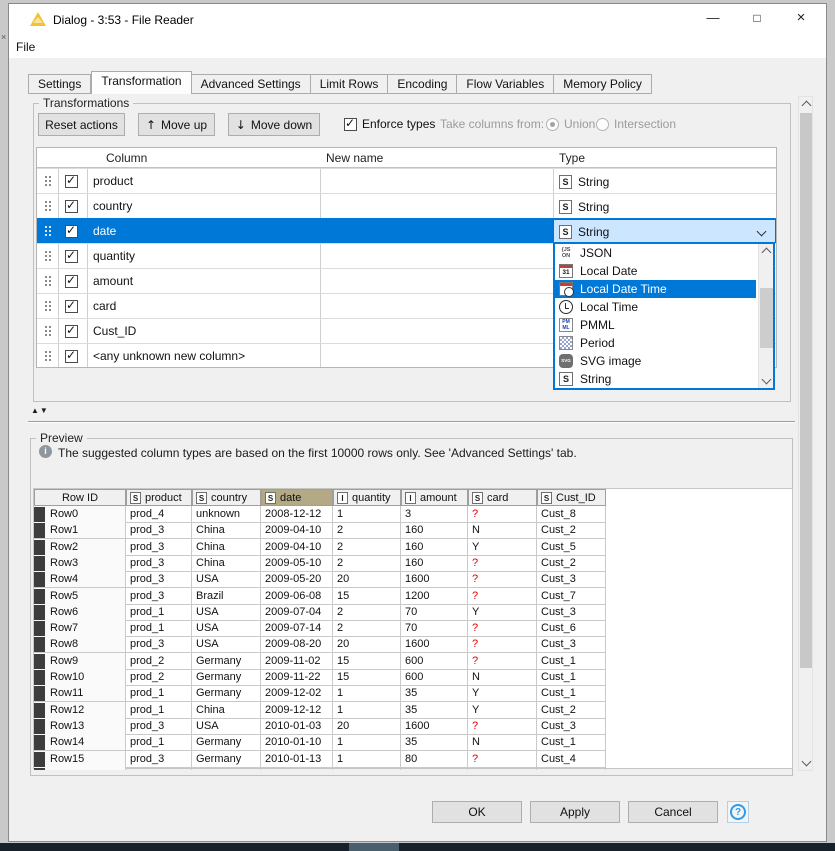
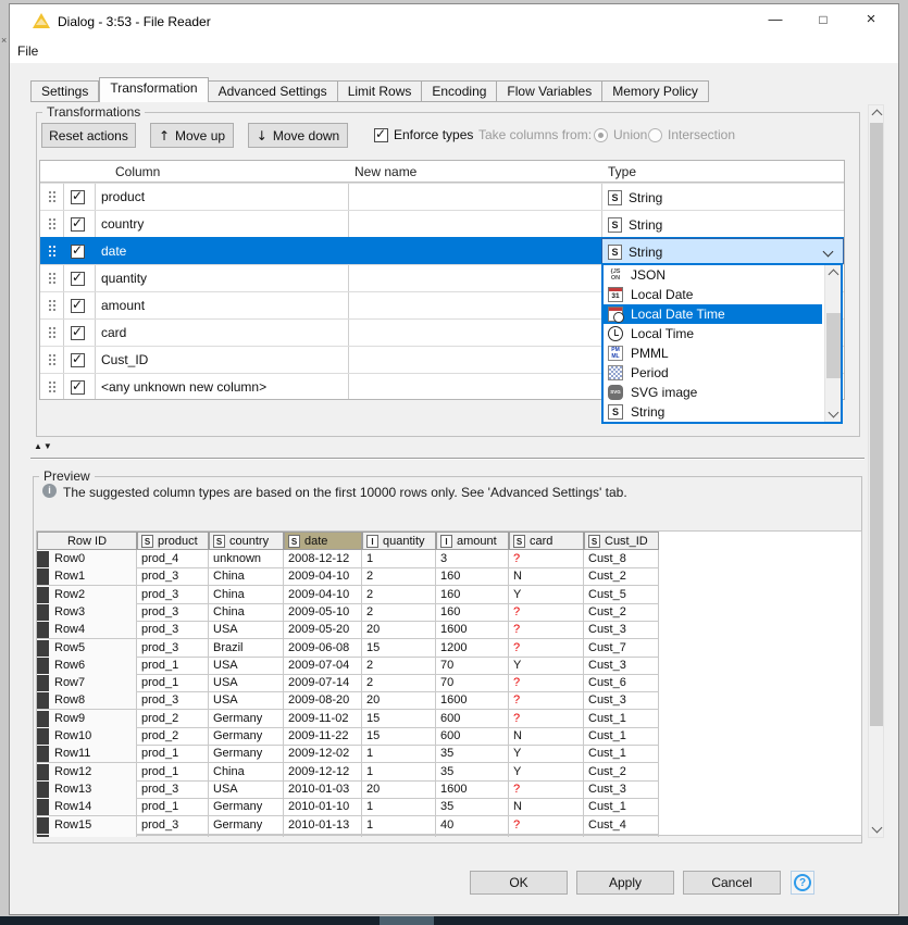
  ×
  Dialog - 3:53 - File Reader
  —
  □
  ×
  File
  Settings
  Transformation
  Advanced Settings
  Limit Rows
  Encoding
  Flow Variables
  Memory Policy
  Transformations
  Reset actions
  ↑
  Move up
  ↓
  Move down
  ✓
  Enforce types
  Take columns from:
  Union
  Intersection
  Column
  New name
  Type
  ✓
  product
  S
  String
  ✓
  country
  S
  String
  ✓
  date
  S
  String
  ✓
  quantity
  ✓
  amount
  ✓
  card
  ✓
  Cust_ID
  ✓
  <any unknown new column>
  JSON
  Local Date
  Local Date Time
  Local Time
  PMML
  Period
  SVG image
  String
  ▲▼
  Preview
  i
  The suggested column types are based on the first 10000 rows only. See 'Advanced Settings' tab.
  Row ID
  S
  product
  S
  country
  S
  date
  I
  quantity
  I
  amount
  S
  card
  S
  Cust_ID
  Row0
  prod_4
  unknown
  2008-12-12
  1
  3
  ?
  Cust_8
  Row1
  prod_3
  China
  2009-04-10
  2
  160
  N
  Cust_2
  Row2
  prod_3
  China
  2009-04-10
  2
  160
  Y
  Cust_5
  Row3
  prod_3
  China
  2009-05-10
  2
  160
  ?
  Cust_2
  Row4
  prod_3
  USA
  2009-05-20
  20
  1600
  ?
  Cust_3
  Row5
  prod_3
  Brazil
  2009-06-08
  15
  1200
  ?
  Cust_7
  Row6
  prod_1
  USA
  2009-07-04
  2
  70
  Y
  Cust_3
  Row7
  prod_1
  USA
  2009-07-14
  2
  70
  ?
  Cust_6
  Row8
  prod_3
  USA
  2009-08-20
  20
  1600
  ?
  Cust_3
  Row9
  prod_2
  Germany
  2009-11-02
  15
  600
  ?
  Cust_1
  Row10
  prod_2
  Germany
  2009-11-22
  15
  600
  N
  Cust_1
  Row11
  prod_1
  Germany
  2009-12-02
  1
  35
  Y
  Cust_1
  Row12
  prod_1
  China
  2009-12-12
  1
  35
  Y
  Cust_2
  Row13
  prod_3
  USA
  2010-01-03
  20
  1600
  ?
  Cust_3
  Row14
  prod_1
  Germany
  2010-01-10
  1
  35
  N
  Cust_1
  Row15
  prod_3
  Germany
  2010-01-13
  1
- 80
+ 40
  ?
  Cust_4
  OK
  Apply
  Cancel
  ?
